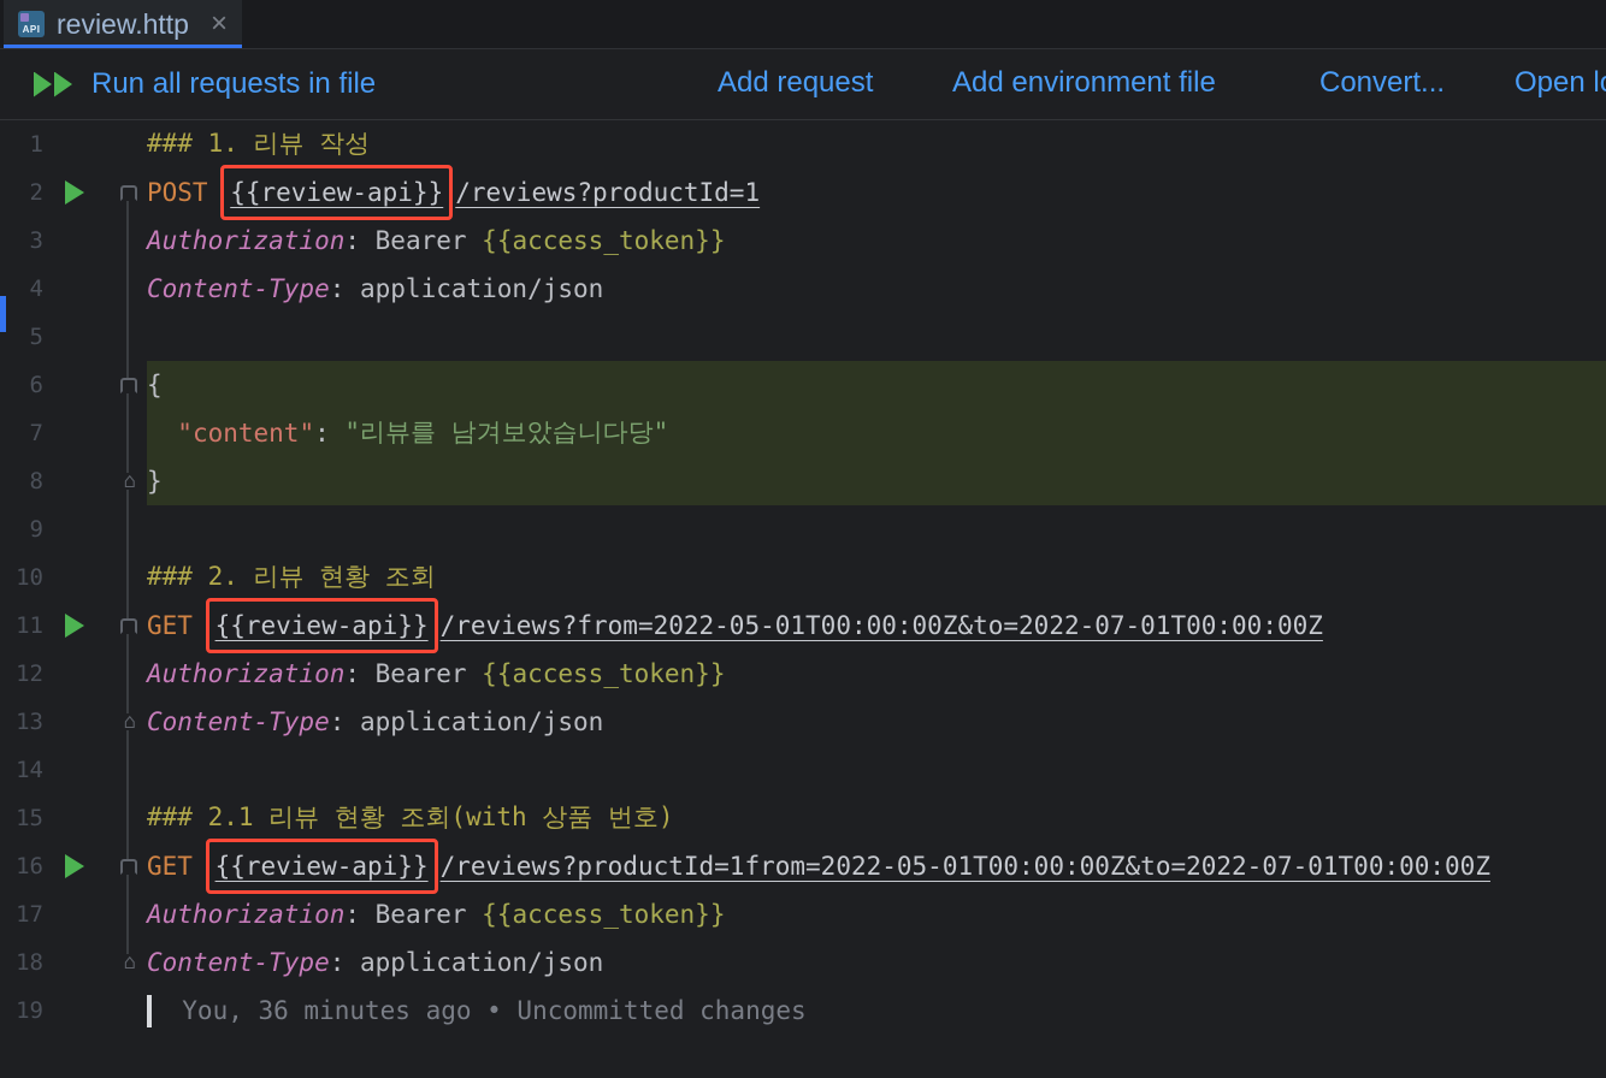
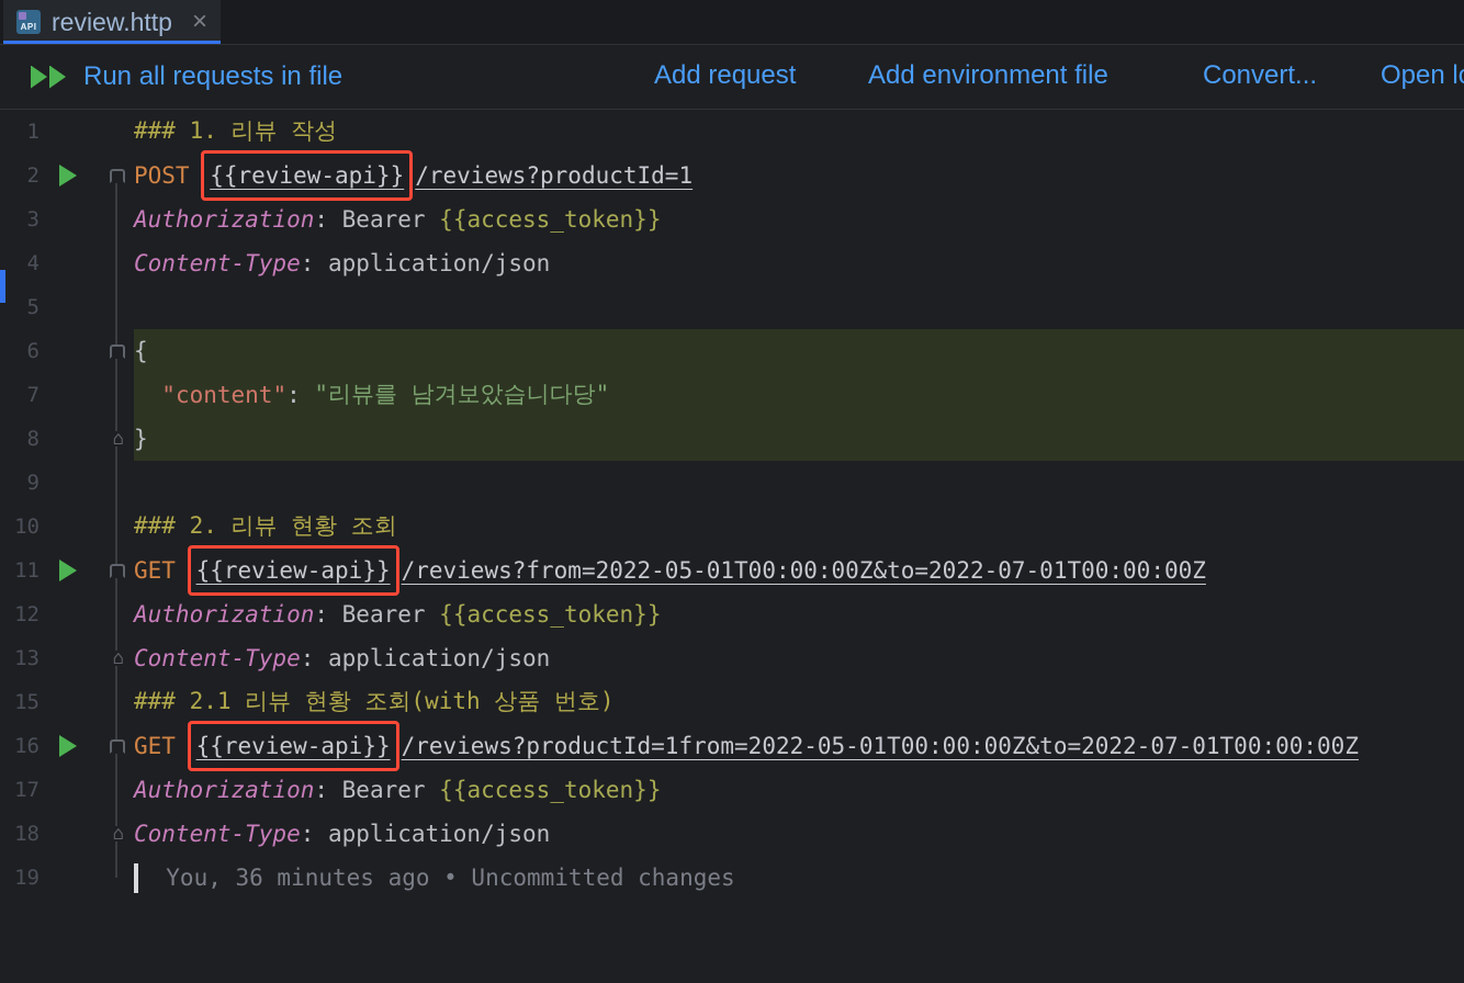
  API
  review.http
  ×
  Run all requests in file
  Add request
  Add environment file
  Convert...
  Open l
  1
  ### 1. 리뷰 작성
  2
  POST
  {{review-api}}
  /reviews?productId=1
  3
  Authorization
  : Bearer
  {{access_token}}
  4
  Content-Type
  : application/json
  5
  6
  {
  7
  "content"
  :
  "리뷰를 남겨보았습니다당"
  8
  ⌂
  }
  9
  10
  ### 2. 리뷰 현황 조회
  11
  GET
  {{review-api}}
  /reviews?from=2022-05-01T00:00:00Z&to=2022-07-01T00:00:00Z
  12
  Authorization
  : Bearer
  {{access_token}}
  13
  ⌂
  Content-Type
  : application/json
- 14
  15
  ### 2.1 리뷰 현황 조회(with 상품 번호)
  16
  GET
  {{review-api}}
  /reviews?productId=1from=2022-05-01T00:00:00Z&to=2022-07-01T00:00:00Z
  17
  Authorization
  : Bearer
  {{access_token}}
  18
  ⌂
  Content-Type
  : application/json
  19
  You, 36 minutes ago • Uncommitted changes
